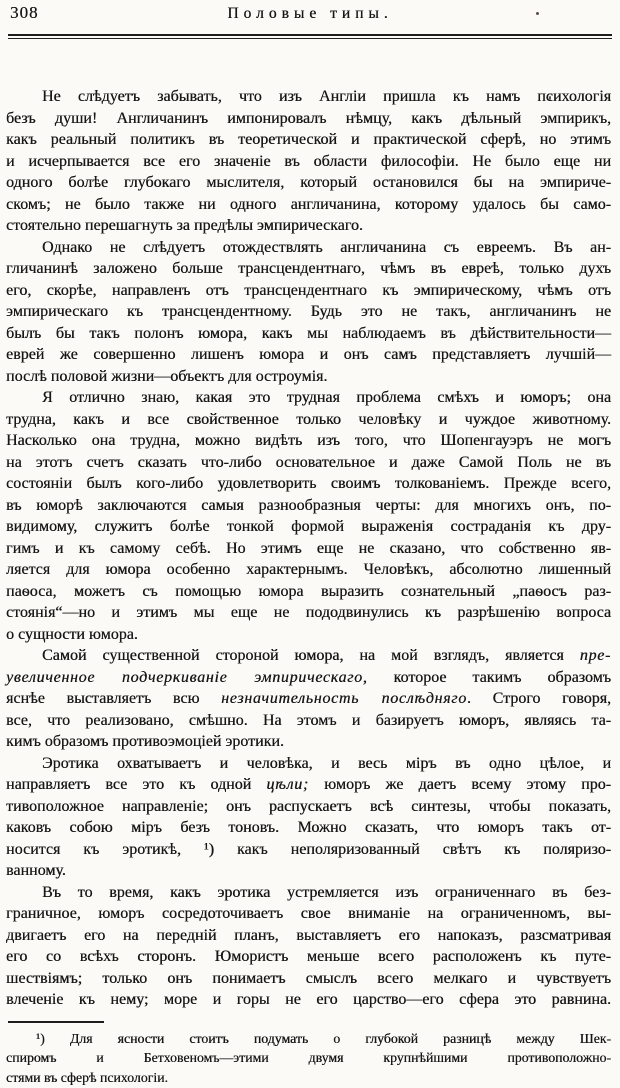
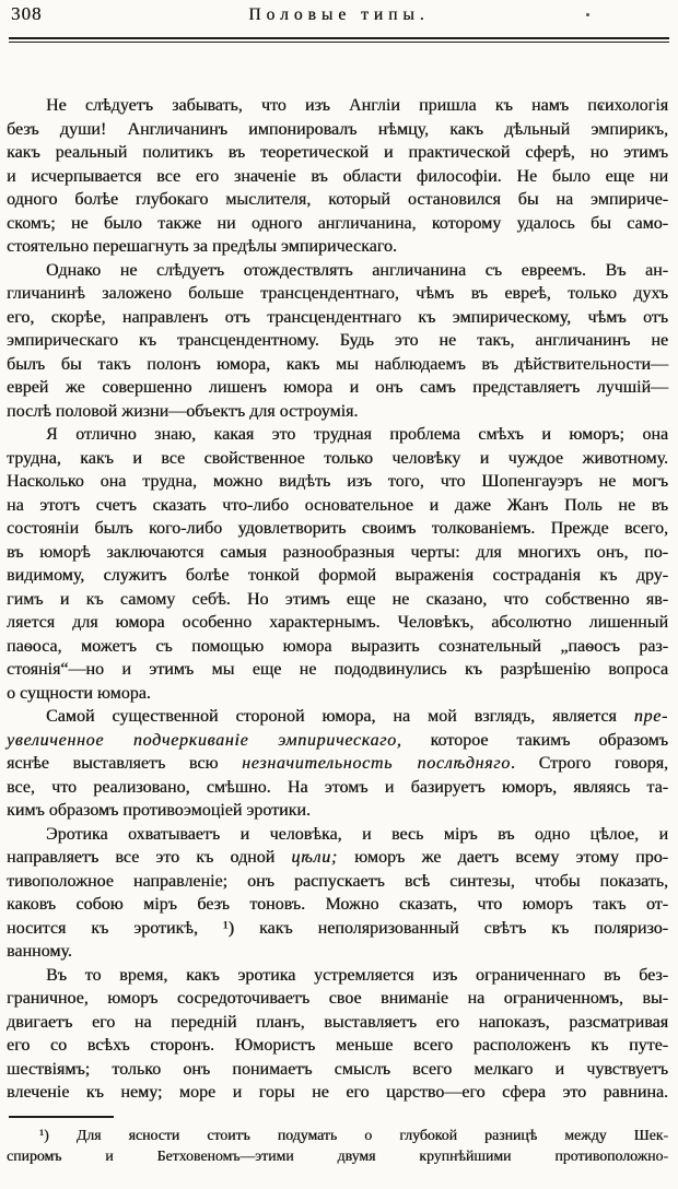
  308
  Половые типы.
  Не слѣдуетъ забывать, что изъ Англіи пришла къ намъ пихологія
  безъ души! Англичанинъ импонировалъ нѣмцу, какъ дѣльный эмпирикъ,
  какъ реальный политикъ въ теоретической и практической сферѣ, но этимъ
  и исчерпывается все его значеніе въ области философіи. Не было еще ни
  одного болѣе глубокаго мыслителя, который остановился бы на эмпириче-
  скомъ; не было также ни одного англичанина, которому удалось бы само-
  стоятельно перешагнуть за предѣлы эмпирическаго.
  Однако не слѣдуетъ отождествлять англичанина съ евреемъ. Въ ан-
  гличанинѣ заложено больше трансцендентнаго, чѣмъ въ евреѣ, только духъ
  его, скорѣе, направленъ отъ трансцендентнаго къ эмпирическому, чѣмъ отъ
  эмпирическаго къ трансцендентному. Будь это не такъ, англичанинъ не
  былъ бы такъ полонъ юмора, какъ мы наблюдаемъ въ дѣйствительности—
  еврей же совершенно лишенъ юмора и онъ самъ представляетъ лучшій—
  послѣ половой жизни—объектъ для остроумія.
  Я отлично знаю, какая это трудная проблема смѣхъ и юморъ; она
  трудна, какъ и все свойственное только человѣку и чуждое животному.
  Насколько она трудна, можно видѣть изъ того, что Шопенгауэръ не могъ
- на этотъ счетъ сказать что-либо основательное и даже Самой Поль не въ
+ на этотъ счетъ сказать что-либо основательное и даже Жанъ Поль не въ
  состояніи былъ кого-либо удовлетворить своимъ толкованіемъ. Прежде всего,
  въ юморѣ заключаются самыя разнообразныя черты: для многихъ онъ, по-
  видимому, служитъ болѣе тонкой формой выраженія состраданія къ дру-
  гимъ и къ самому себѣ. Но этимъ еще не сказано, что собственно яв-
  ляется для юмора особенно характернымъ. Человѣкъ, абсолютно лишенный
  паѳоса, можетъ съ помощью юмора выразить сознательный „паѳосъ раз-
  стоянія“—но и этимъ мы еще не пододвинулись къ разрѣшенію вопроса
  о сущности юмора.
  Самой существенной стороной юмора, на мой взглядъ, является пре-
  увеличенное подчеркиваніе эмпирическаго, которое такимъ образомъ
  яснѣе выставляетъ всю незначительность послѣдняго. Строго говоря,
  все, что реализовано, смѣшно. На этомъ и базируетъ юморъ, являясь та-
  кимъ образомъ противоэмоціей эротики.
  Эротика охватываетъ и человѣка, и весь міръ въ одно цѣлое, и
  направляетъ все это къ одной цѣли; юморъ же даетъ всему этому про-
  тивоположное направленіе; онъ распускаетъ всѣ синтезы, чтобы показать,
  каковъ собою міръ безъ тоновъ. Можно сказать, что юморъ такъ от-
  носится къ эротикѣ, ¹) какъ неполяризованный свѣтъ къ поляризо-
  ванному.
  Въ то время, какъ эротика устремляется изъ ограниченнаго въ без-
  граничное, юморъ сосредоточиваетъ свое вниманіе на ограниченномъ, вы-
  двигаетъ его на передній планъ, выставляетъ его напоказъ, разсматривая
  его со всѣхъ сторонъ. Юмористъ меньше всего расположенъ къ путе-
  шествіямъ; только онъ понимаетъ смыслъ всего мелкаго и чувствуетъ
  влеченіе къ нему; море и горы не его царство—его сфера это равнина.
  ¹) Для ясности стоитъ подумать о глубокой разницѣ между Шек-
  спиромъ и Бетховеномъ—этими двумя крупнѣйшими противоположно-
- стями въ сферѣ психологіи.
